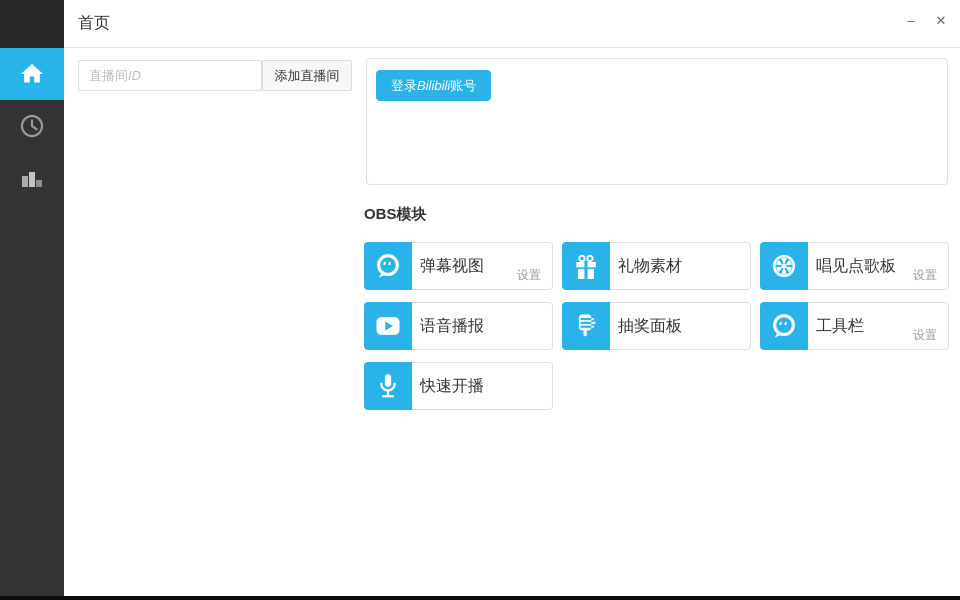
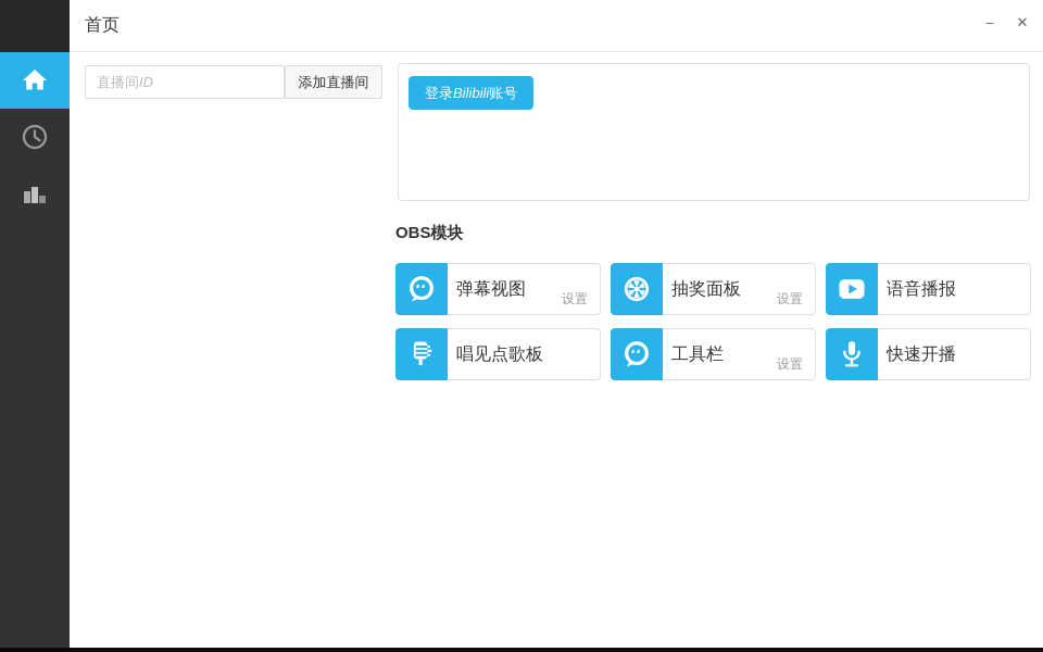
  首页
  –
  ✕
  直播间ID
  添加直播间
  登录Bilibili账号
  OBS模块
  弹幕视图
  设置
- 礼物素材
- 唱见点歌板
+ 抽奖面板
  设置
  语音播报
- 抽奖面板
+ 唱见点歌板
  工具栏
  设置
  快速开播
